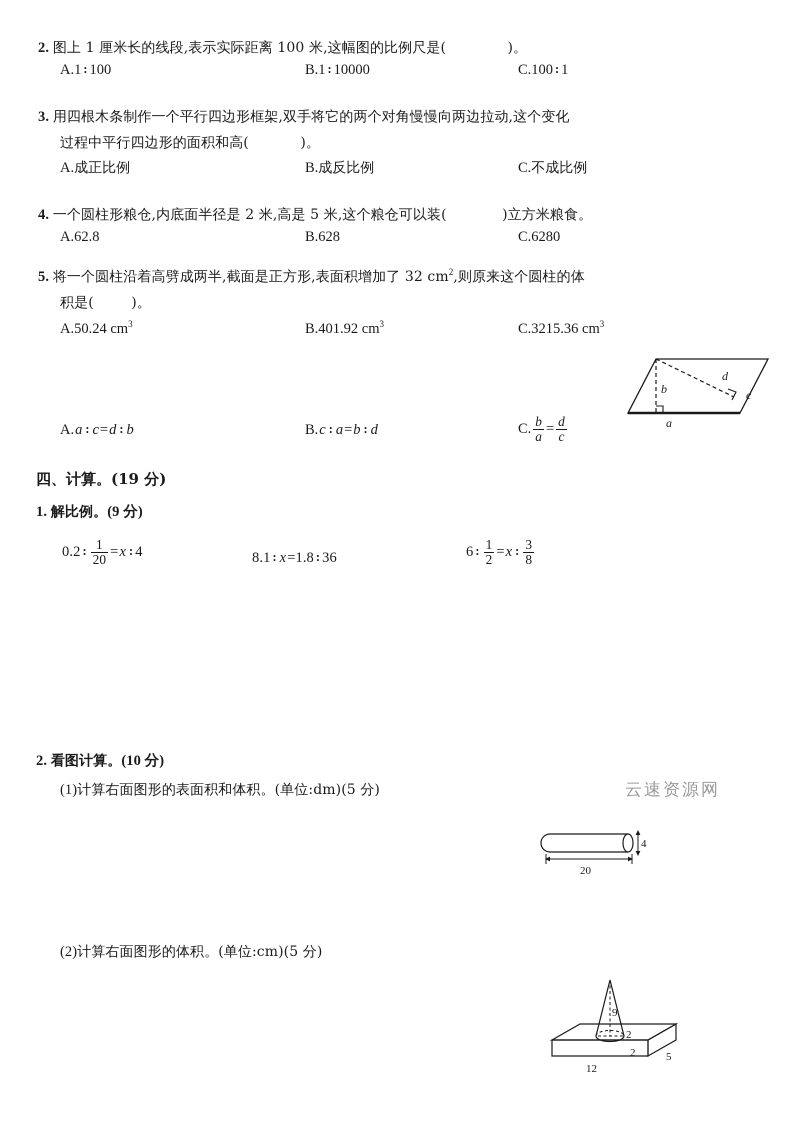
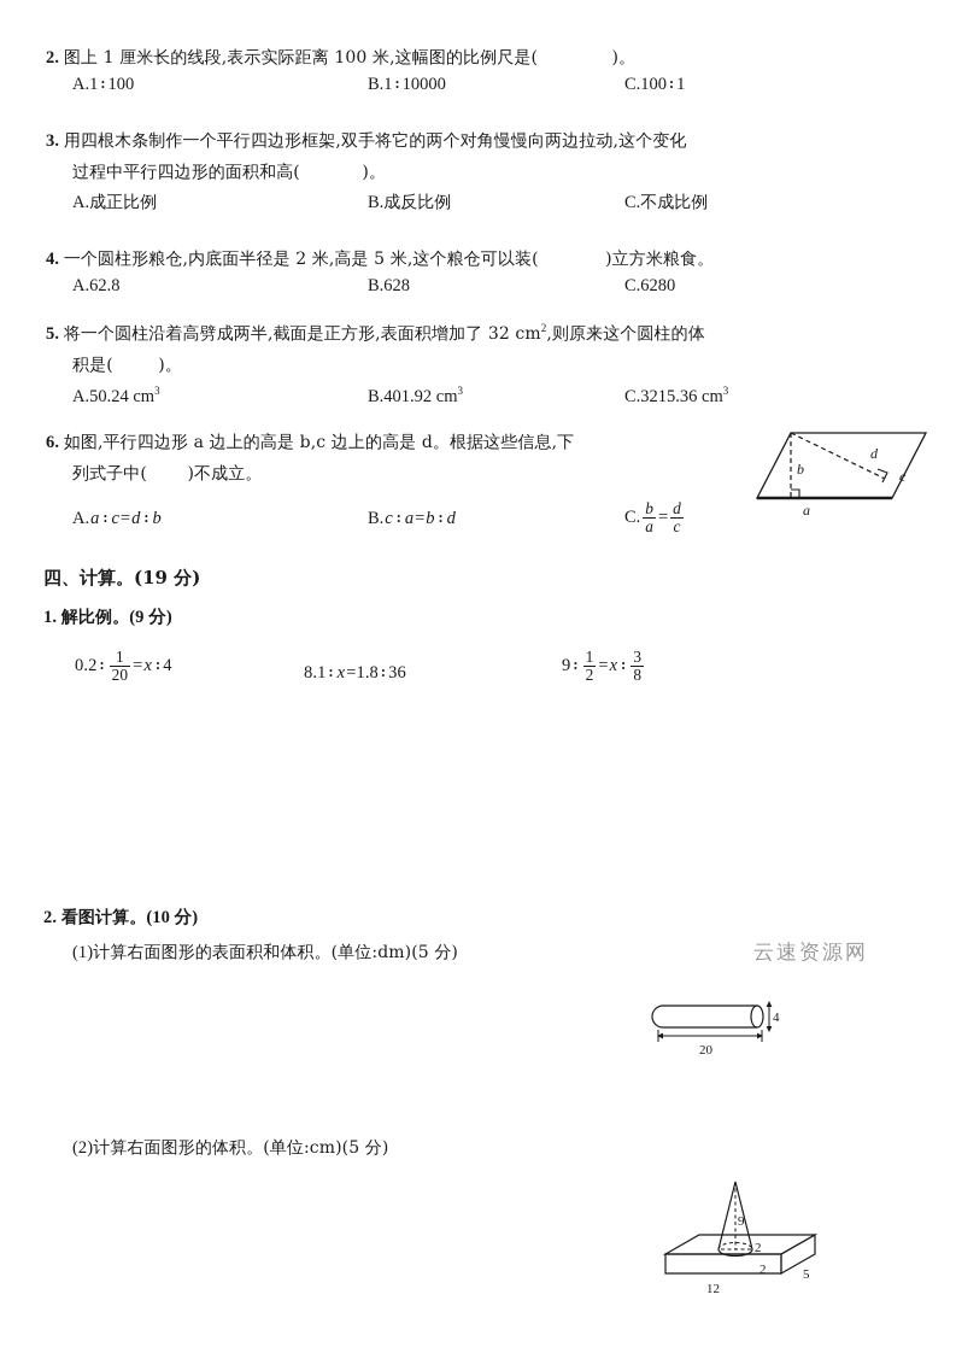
  2. 图上 1 厘米长的线段,表示实际距离 100 米,这幅图的比例尺是( )。
  A.1 : 100
  B.1 : 10000
  C.100 : 1
  3. 用四根木条制作一个平行四边形框架,双手将它的两个对角慢慢向两边拉动,这个变化
  过程中平行四边形的面积和高( )。
  A.成正比例
  B.成反比例
  C.不成比例
  4. 一个圆柱形粮仓,内底面半径是 2 米,高是 5 米,这个粮仓可以装( )立方米粮食。
  A.62.8
  B.628
  C.6280
  5. 将一个圆柱沿着高劈成两半,截面是正方形,表面积增加了 32 cm2,则原来这个圆柱的体
  积是( )。
  A.50.24 cm3
  B.401.92 cm3
  C.3215.36 cm3
+ 6. 如图,平行四边形 a 边上的高是 b,c 边上的高是 d。根据这些信息,下
+ 列式子中( )不成立。
  d
  b
  c
  a
  A.a : c=d : b
  B.c : a=b : d
  C.
  b
  a
  =
  d
  c
  四、计算。(19 分)
  1. 解比例。(9 分)
  0.2 :
  1
  20
  =x : 4
  8.1 : x=1.8 : 36
- 6 :
+ 9 :
  1
  2
  =x :
  3
  8
  2. 看图计算。(10 分)
  (1)计算右面图形的表面积和体积。(单位:dm)(5 分)
  云速资源网
  4
  20
  (2)计算右面图形的体积。(单位:cm)(5 分)
  9
  2
  2
  12
  5
